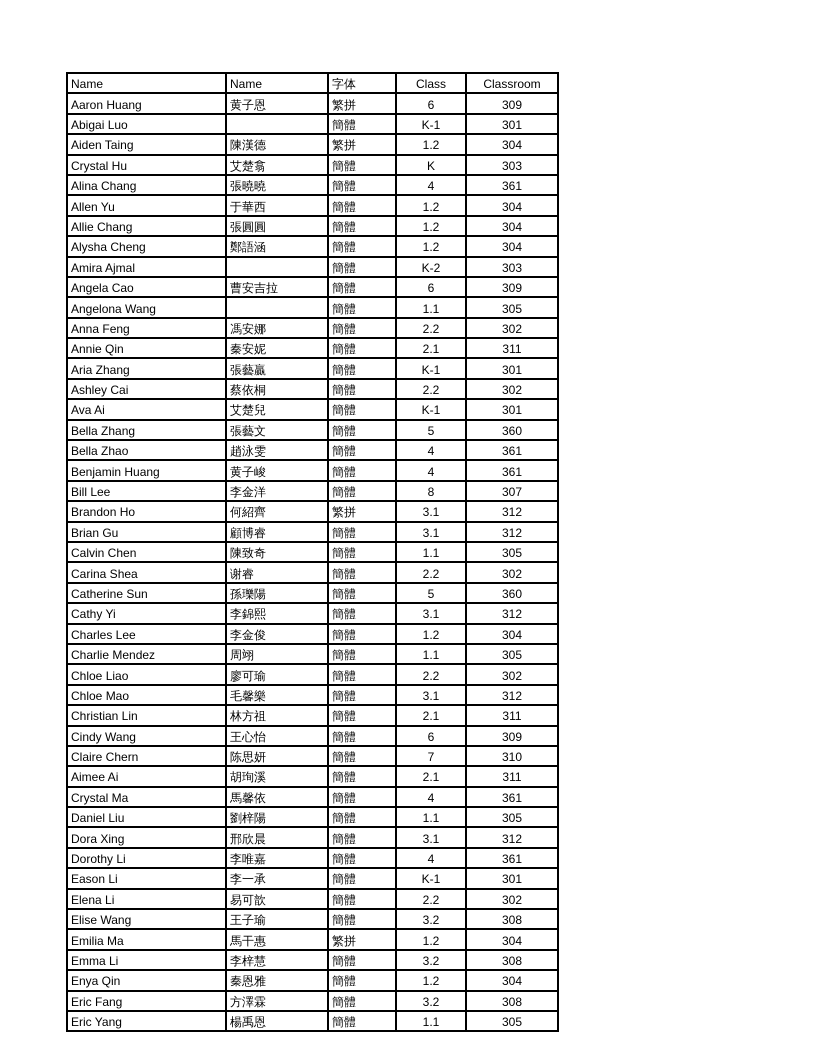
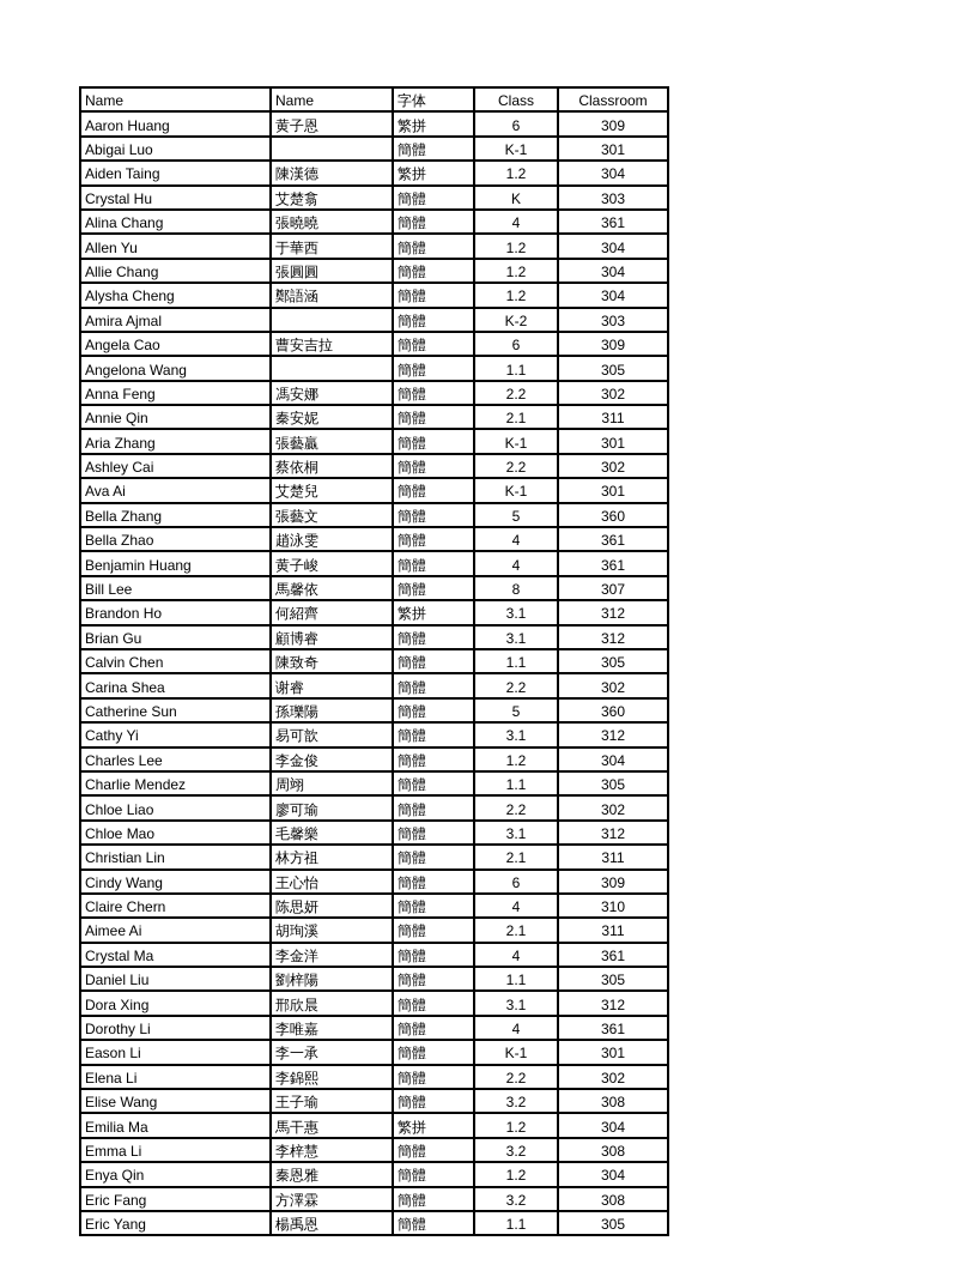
  Name	Name	字体	Class	Classroom
  Aaron Huang	黄子恩	繁拼	6	309
  Abigai Luo		簡體	K-1	301
  Aiden Taing	陳漢德	繁拼	1.2	304
  Crystal Hu	艾楚翕	簡體	K	303
  Alina Chang	張曉曉	簡體	4	361
  Allen Yu	于華西	簡體	1.2	304
  Allie Chang	張圓圓	簡體	1.2	304
  Alysha Cheng	鄭語涵	簡體	1.2	304
  Amira Ajmal		簡體	K-2	303
  Angela Cao	曹安吉拉	簡體	6	309
  Angelona Wang		簡體	1.1	305
  Anna Feng	馮安娜	簡體	2.2	302
  Annie Qin	秦安妮	簡體	2.1	311
  Aria Zhang	張藝贏	簡體	K-1	301
  Ashley Cai	蔡依桐	簡體	2.2	302
  Ava Ai	艾楚兒	簡體	K-1	301
  Bella Zhang	張藝文	簡體	5	360
  Bella Zhao	趙泳雯	簡體	4	361
  Benjamin Huang	黄子峻	簡體	4	361
- Bill Lee	李金洋	簡體	8	307
+ Bill Lee	馬馨依	簡體	8	307
  Brandon Ho	何紹齊	繁拼	3.1	312
  Brian Gu	顧博睿	簡體	3.1	312
  Calvin Chen	陳致奇	簡體	1.1	305
  Carina Shea	谢睿	簡體	2.2	302
  Catherine Sun	孫瓅陽	簡體	5	360
- Cathy Yi	李錦熙	簡體	3.1	312
+ Cathy Yi	易可歆	簡體	3.1	312
  Charles Lee	李金俊	簡體	1.2	304
  Charlie Mendez	周翊	簡體	1.1	305
  Chloe Liao	廖可瑜	簡體	2.2	302
  Chloe Mao	毛馨樂	簡體	3.1	312
  Christian Lin	林方祖	簡體	2.1	311
  Cindy Wang	王心怡	簡體	6	309
- Claire Chern	陈思妍	簡體	7	310
+ Claire Chern	陈思妍	簡體	4	310
  Aimee Ai	胡珣溪	簡體	2.1	311
- Crystal Ma	馬馨依	簡體	4	361
+ Crystal Ma	李金洋	簡體	4	361
  Daniel Liu	劉梓陽	簡體	1.1	305
  Dora Xing	邢欣晨	簡體	3.1	312
  Dorothy Li	李唯嘉	簡體	4	361
  Eason Li	李一承	簡體	K-1	301
- Elena Li	易可歆	簡體	2.2	302
+ Elena Li	李錦熙	簡體	2.2	302
  Elise Wang	王子瑜	簡體	3.2	308
  Emilia Ma	馬干惠	繁拼	1.2	304
  Emma Li	李梓慧	簡體	3.2	308
  Enya Qin	秦恩雅	簡體	1.2	304
  Eric Fang	方澤霖	簡體	3.2	308
  Eric Yang	楊禹恩	簡體	1.1	305
